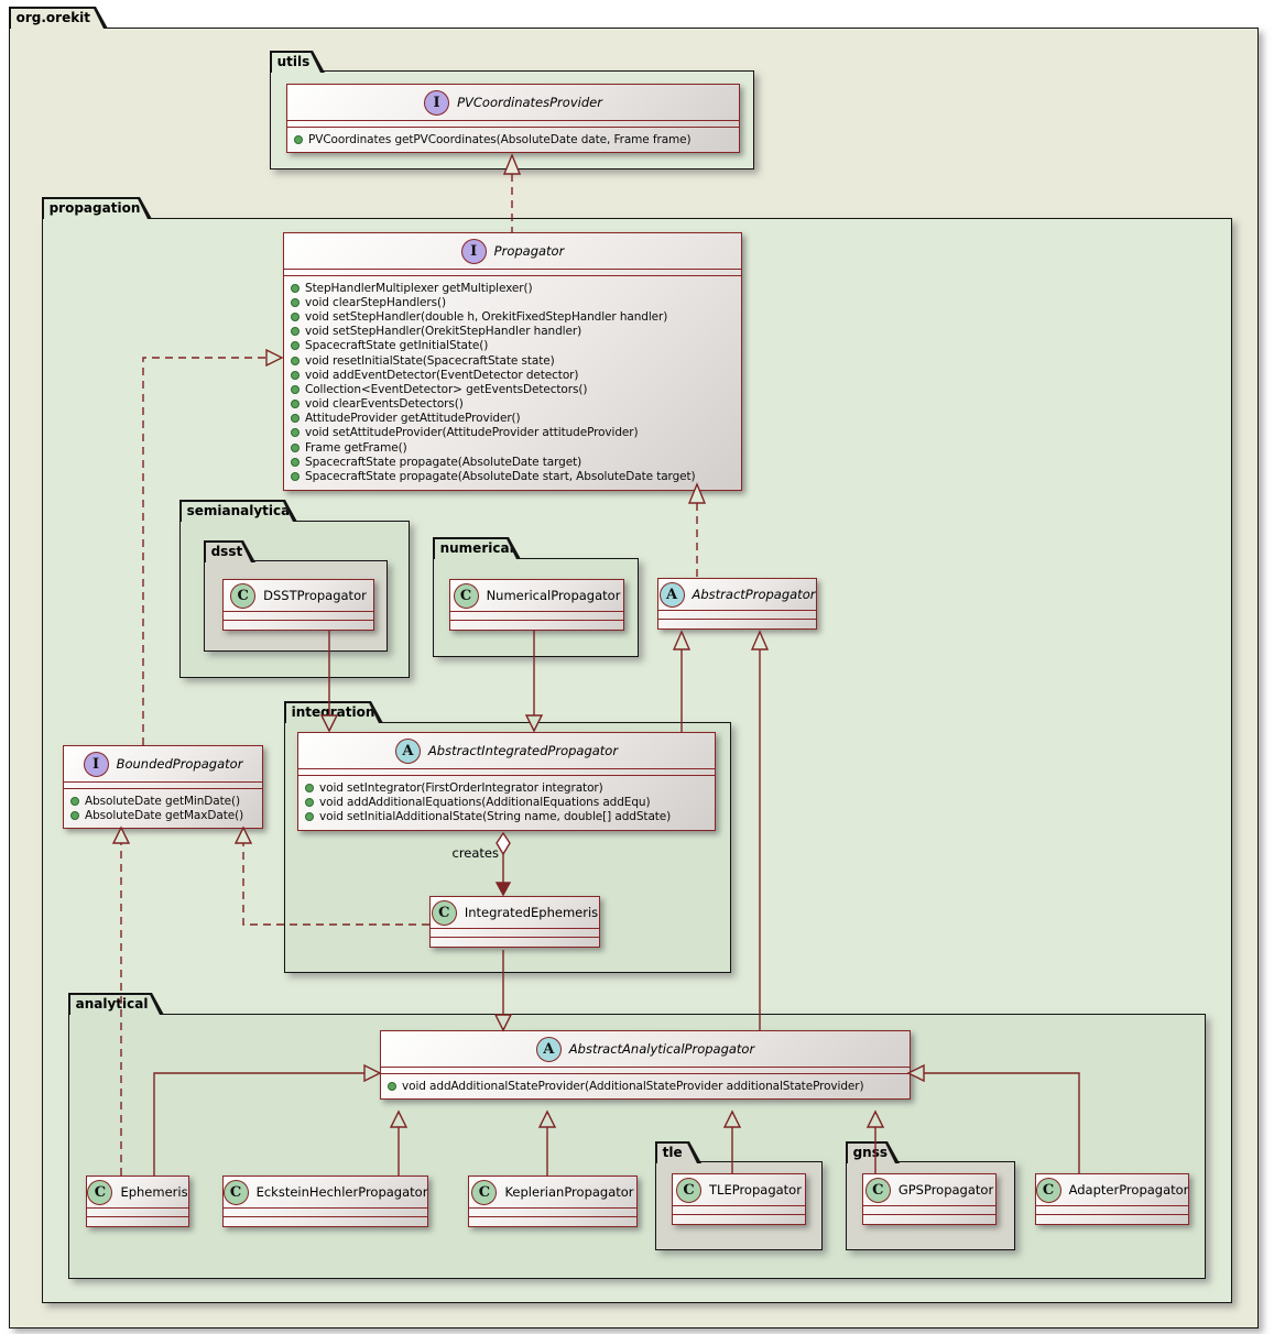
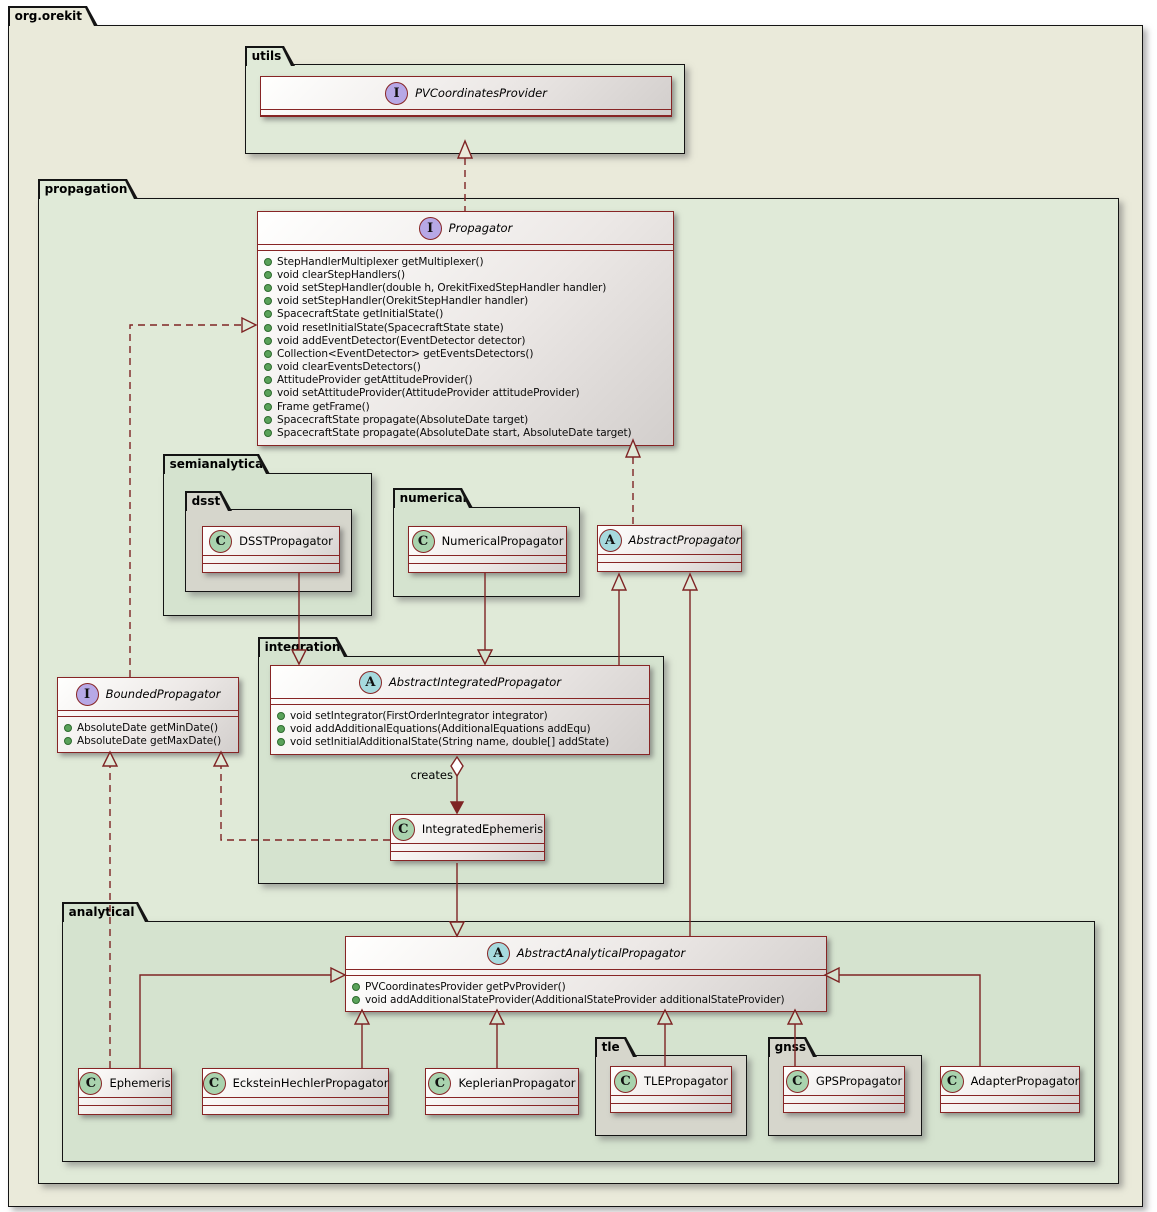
  org.orekit
  utils
  propagation
  semianalytica
  dsst
  numerica
  integration
  analytical
  tle
  gns
  I
  PVCoordinatesProvider
- PVCoordinates getPVCoordinates(AbsoluteDate date, Frame frame)
  I
  Propagator
  StepHandlerMultiplexer getMultiplexer()
  void clearStepHandlers()
  void setStepHandler(double h, OrekitFixedStepHandler handler)
  void setStepHandler(OrekitStepHandler handler)
  SpacecraftState getInitialState()
  void resetInitialState(SpacecraftState state)
  void addEventDetector(EventDetector detector)
  Collection<EventDetector> getEventsDetectors()
  void clearEventsDetectors()
  AttitudeProvider getAttitudeProvider()
  void setAttitudeProvider(AttitudeProvider attitudeProvider)
  Frame getFrame()
  SpacecraftState propagate(AbsoluteDate target)
  SpacecraftState propagate(AbsoluteDate start, AbsoluteDate target)
  C
  DSSTPropagator
  C
  NumericalPropagator
  A
  AbstractPropagator
  A
  AbstractIntegratedPropagator
  void setIntegrator(FirstOrderIntegrator integrator)
  void addAdditionalEquations(AdditionalEquations addEqu)
  void setInitialAdditionalState(String name, double[] addState)
  I
  BoundedPropagator
  AbsoluteDate getMinDate()
  AbsoluteDate getMaxDate()
  C
  IntegratedEphemeris
  A
  AbstractAnalyticalPropagator
+ PVCoordinatesProvider getPvProvider()
  void addAdditionalStateProvider(AdditionalStateProvider additionalStateProvider)
  C
  Ephemeris
  C
  EcksteinHechlerPropagator
  C
  KeplerianPropagator
  C
  TLEPropagator
  C
  GPSPropagator
  C
  AdapterPropagator
  creates
